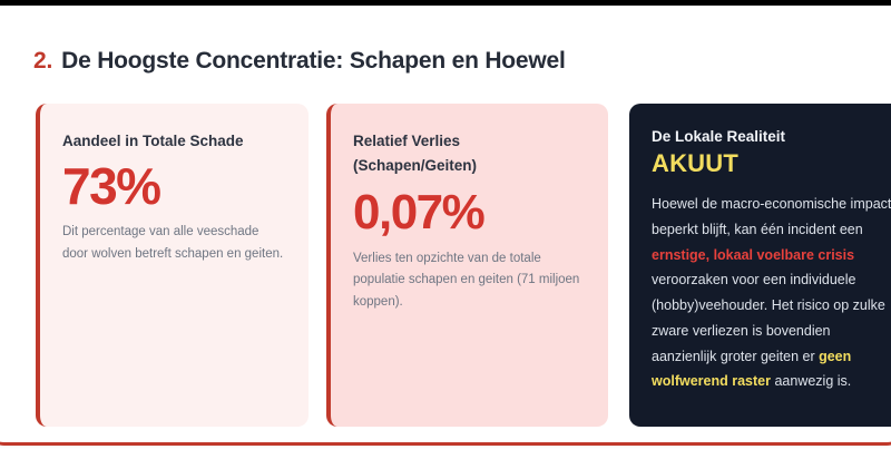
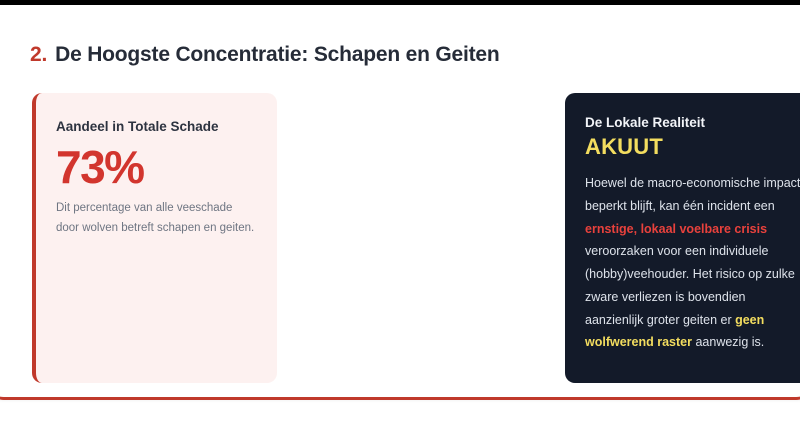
- 2. De Hoogste Concentratie: Schapen en Hoewel
+ 2. De Hoogste Concentratie: Schapen en Geiten
  Aandeel in Totale Schade
  73%
  Dit percentage van alle veeschade door wolven betreft schapen en geiten.
- Relatief Verlies
- (Schapen/Geiten)
- 0,07%
- Verlies ten opzichte van de totale populatie schapen en geiten (71 miljoen koppen).
  De Lokale Realiteit
  AKUUT
  Hoewel de macro-economische impact beperkt blijft, kan één incident een ernstige, lokaal voelbare crisis veroorzaken voor een individuele (hobby)veehouder. Het risico op zulke zware verliezen is bovendien aanzienlijk groter geiten er geen wolfwerend raster aanwezig is.
